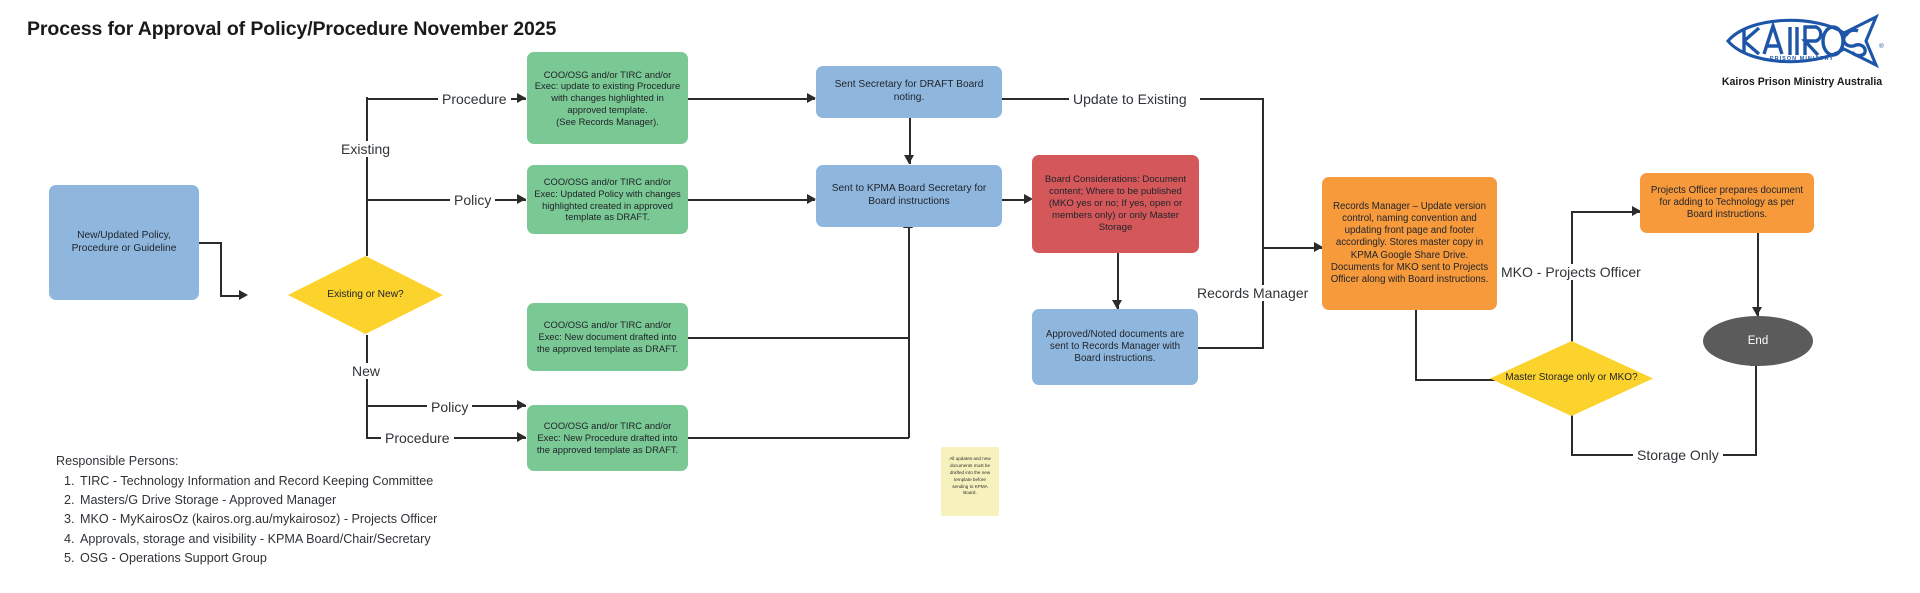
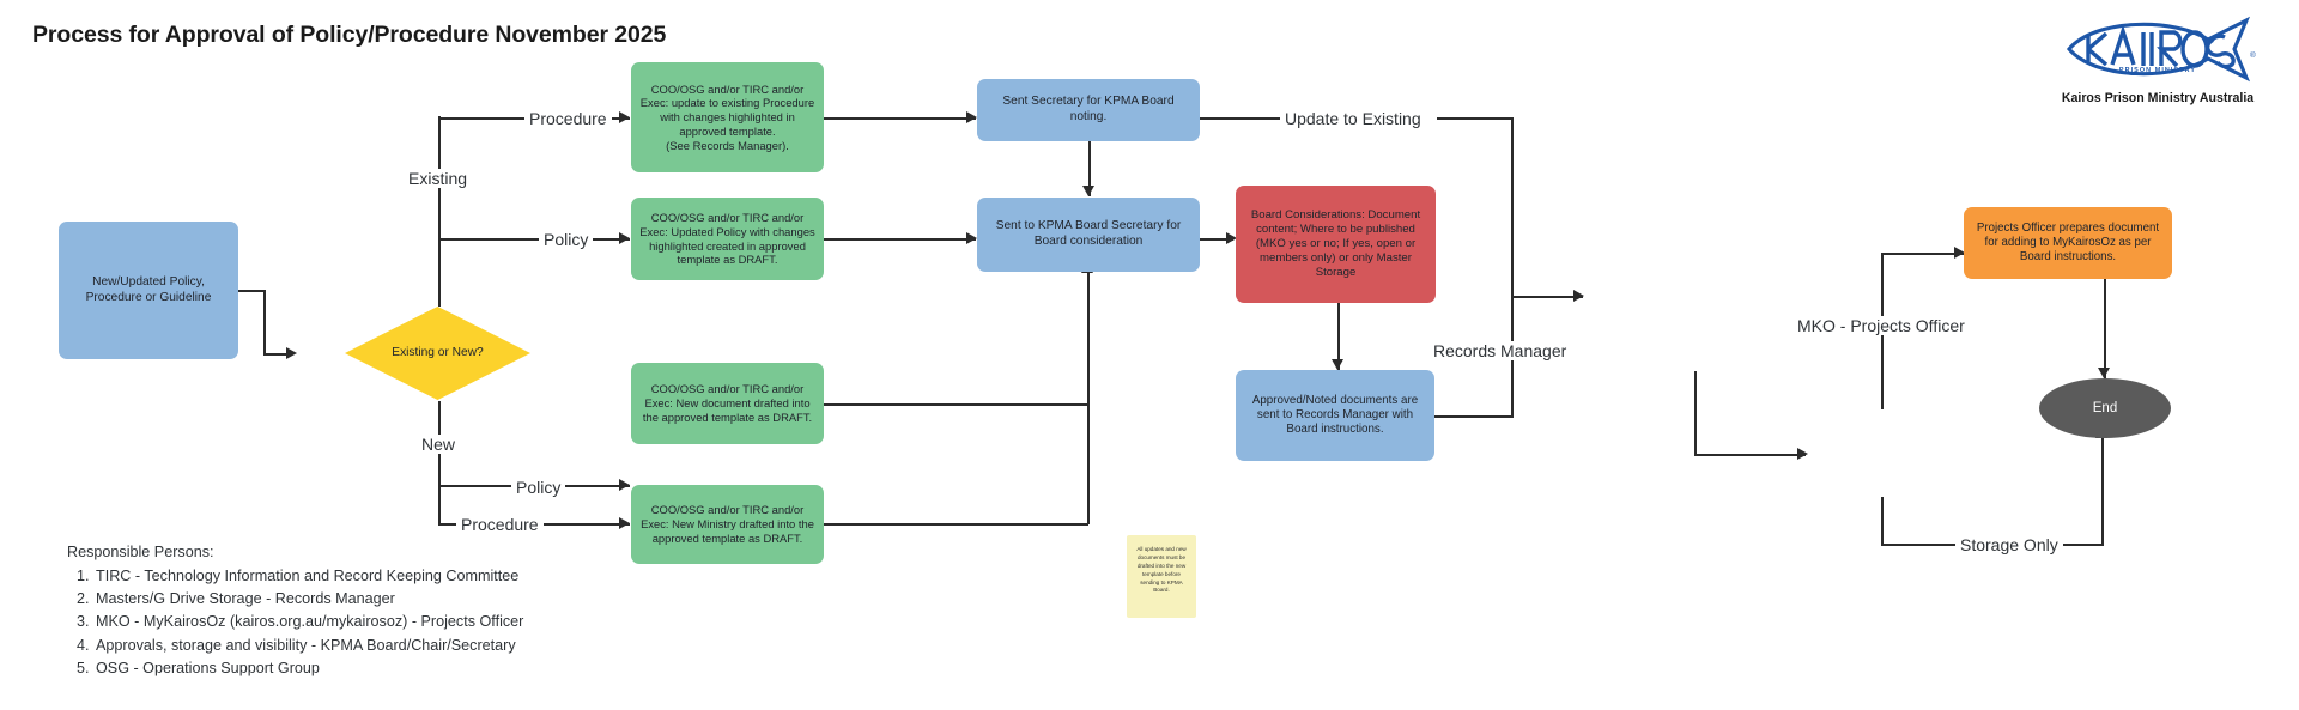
  Process for Approval of Policy/Procedure November 2025
  Kairos Prison Ministry Australia
  Procedure
  Existing
  Policy
  New
  Policy
  Procedure
  Update to Existing
  Records Manager
  MKO - Projects Officer
  Storage Only
  New/Updated Policy, Procedure or Guideline
  Existing or New?
  COO/OSG and/or TIRC and/or Exec: update to existing Procedure with changes highlighted in approved template.
  (See Records Manager).
  COO/OSG and/or TIRC and/or Exec: Updated Policy with changes highlighted created in approved template as DRAFT.
  COO/OSG and/or TIRC and/or Exec: New document drafted into the approved template as DRAFT.
- COO/OSG and/or TIRC and/or Exec: New Procedure drafted into the approved template as DRAFT.
+ COO/OSG and/or TIRC and/or Exec: New Ministry drafted into the approved template as DRAFT.
- Sent Secretary for DRAFT Board noting.
+ Sent Secretary for KPMA Board noting.
- Sent to KPMA Board Secretary for Board instructions
+ Sent to KPMA Board Secretary for Board consideration
  Board Considerations: Document content; Where to be published (MKO yes or no; If yes, open or members only) or only Master Storage
  Approved/Noted documents are sent to Records Manager with Board instructions.
- Records Manager – Update version control, naming convention and updating front page and footer accordingly. Stores master copy in KPMA Google Share Drive. Documents for MKO sent to Projects Officer along with Board instructions.
- Master Storage only or MKO?
- Projects Officer prepares document for adding to Technology as per Board instructions.
+ Projects Officer prepares document for adding to MyKairosOz as per Board instructions.
  End
  Responsible Persons:
  TIRC - Technology Information and Record Keeping Committee
- Masters/G Drive Storage - Approved Manager
+ Masters/G Drive Storage - Records Manager
  MKO - MyKairosOz (kairos.org.au/mykairosoz) - Projects Officer
  Approvals, storage and visibility - KPMA Board/Chair/Secretary
  OSG - Operations Support Group
